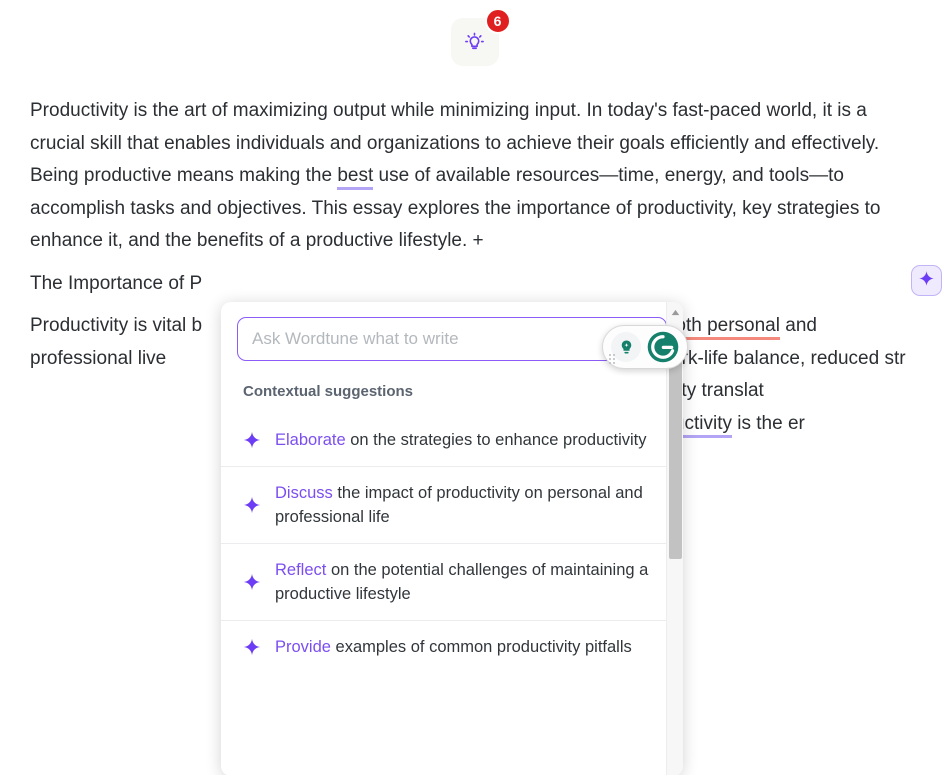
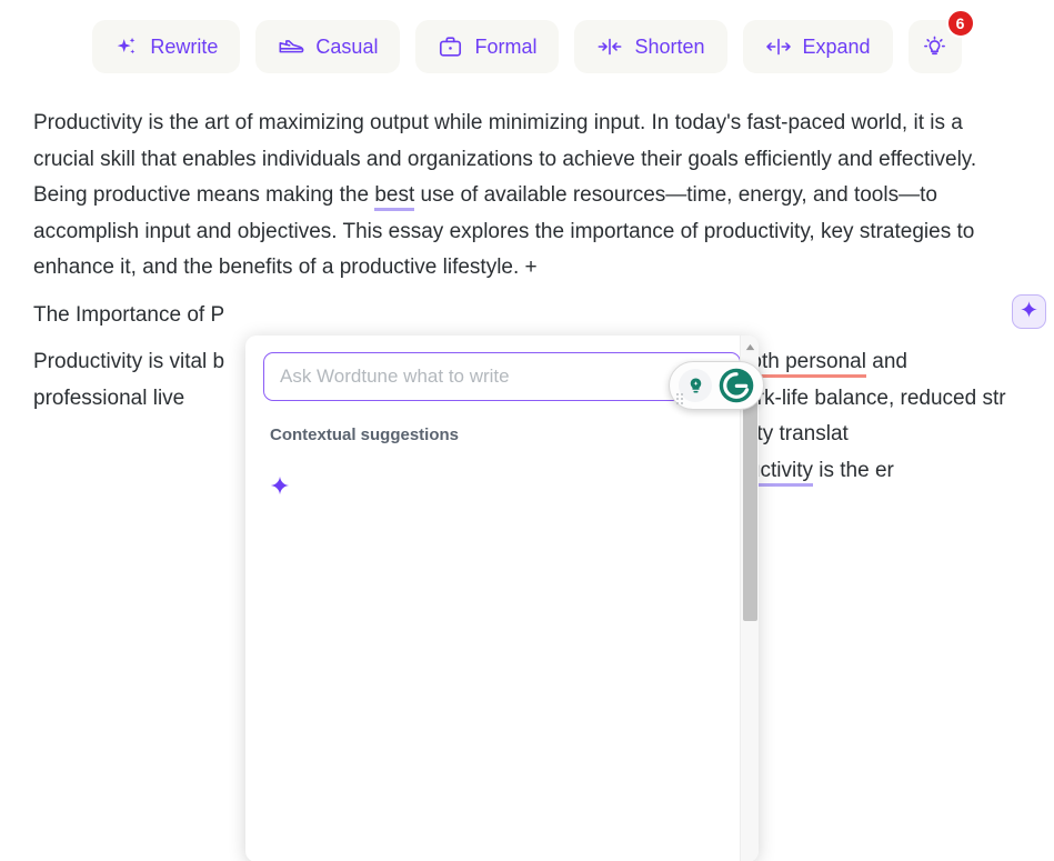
+ Rewrite
+ Casual
+ Formal
+ Shorten
+ Expand
  6
- Productivity is the art of maximizing output while minimizing input. In today's fast-paced world, it is a crucial skill that enables individuals and organizations to achieve their goals efficiently and effectively. Being productive means making the best use of available resources—time, energy, and tools—to accomplish tasks and objectives. This essay explores the importance of productivity, key strategies to enhance it, and the benefits of a productive lifestyle. +
+ Productivity is the art of maximizing output while minimizing input. In today's fast-paced world, it is a crucial skill that enables individuals and organizations to achieve their goals efficiently and effectively. Being productive means making the best use of available resources—time, energy, and tools—to accomplish input and objectives. This essay explores the importance of productivity, key strategies to enhance it, and the benefits of a productive lifestyle. +
  The Importance of P
  Ask Wordtune what to write
  Contextual suggestions
- Elaborate on the strategies to enhance productivity
- Discuss the impact of productivity on personal and professional life
- Reflect on the potential challenges of maintaining a productive lifestyle
- Provide examples of common productivity pitfalls
